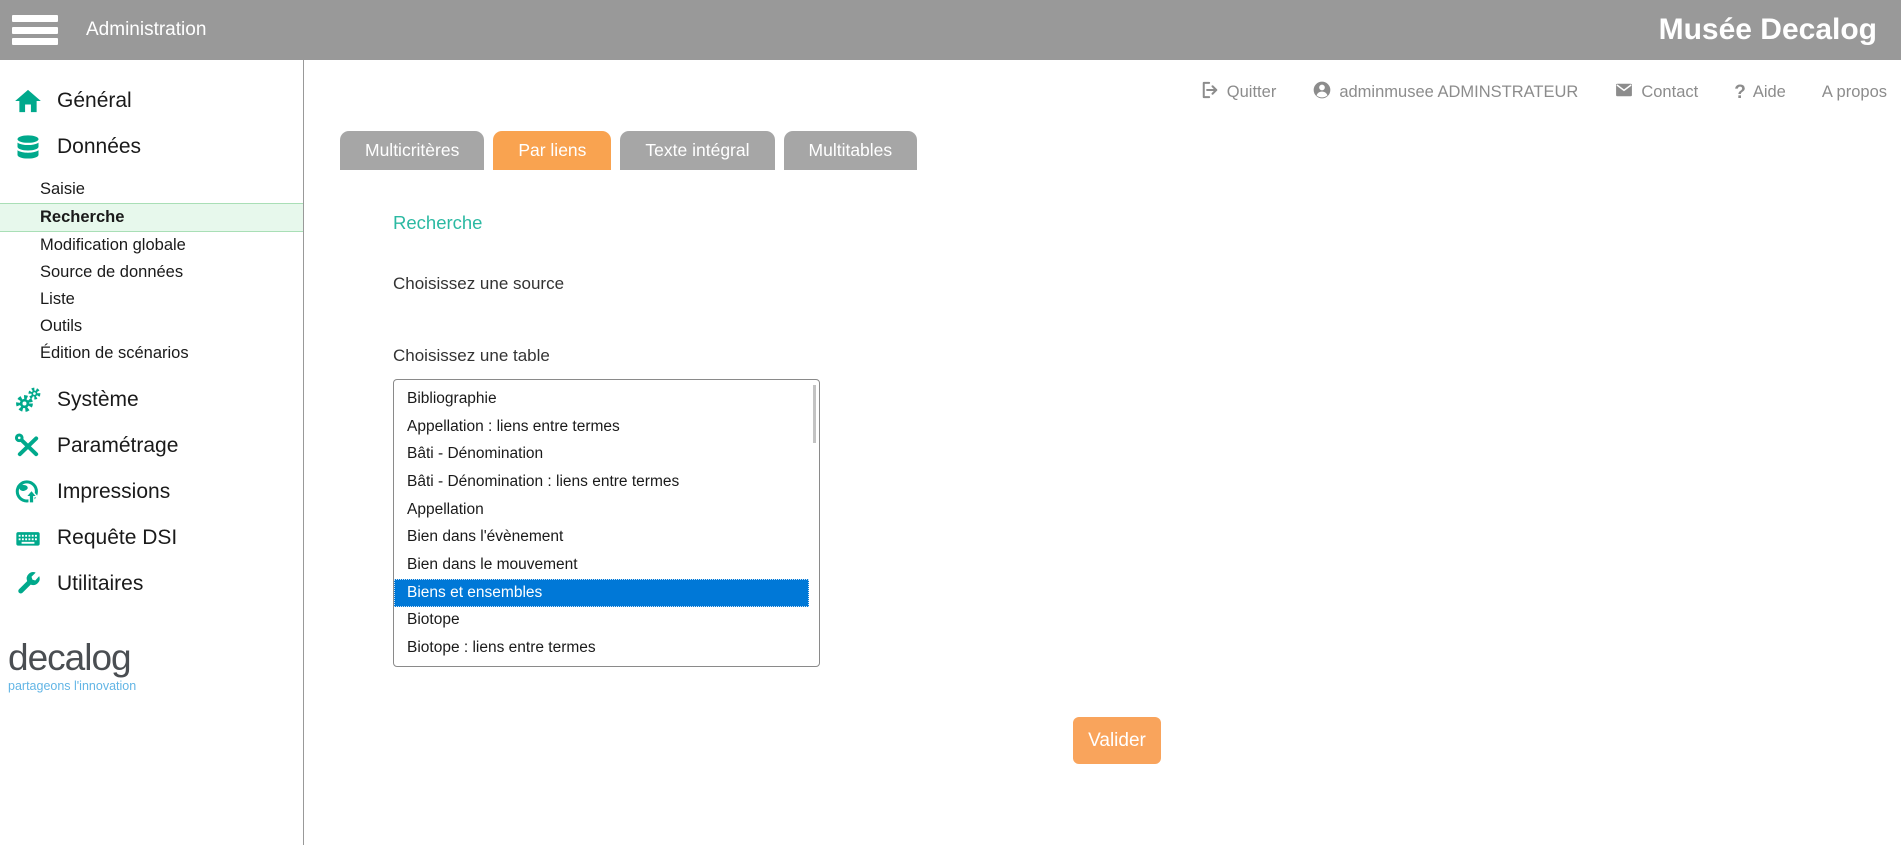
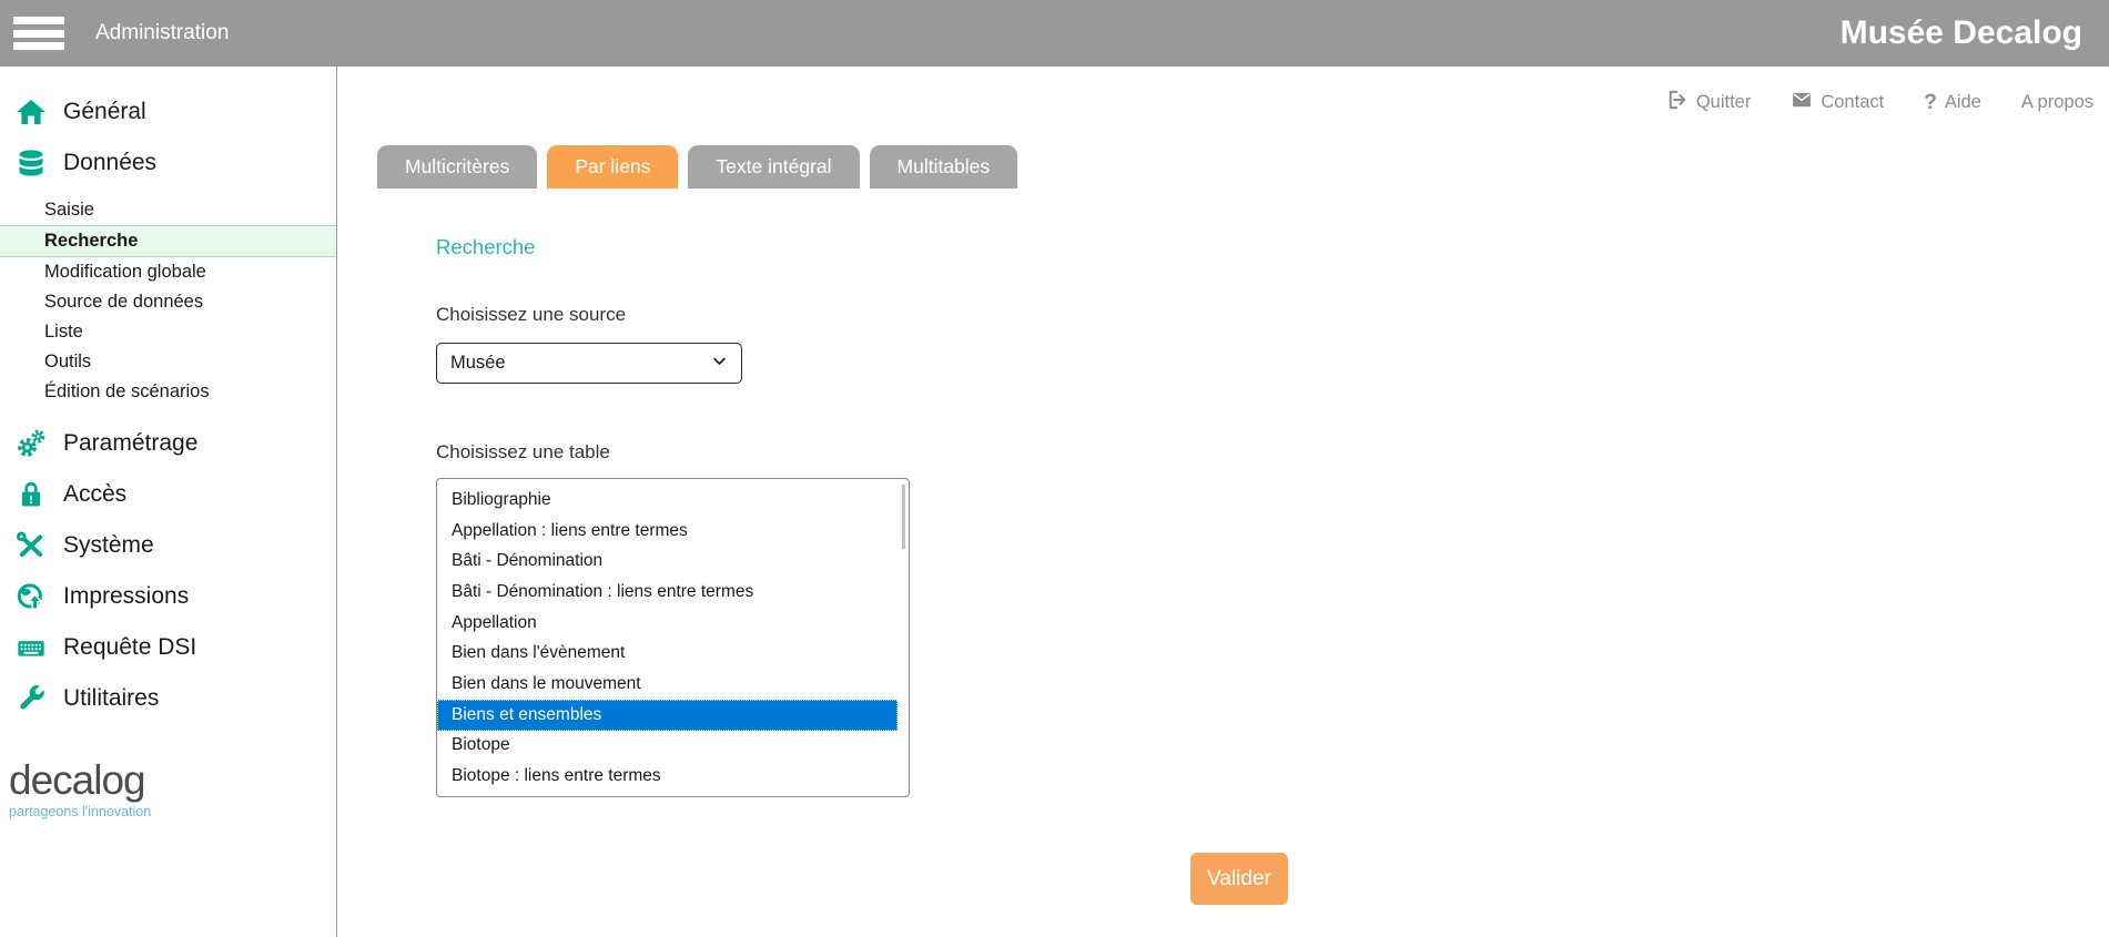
  Administration
  Musée Decalog
  Général
  Données
  Saisie
  Recherche
  Modification globale
  Source de données
  Liste
  Outils
  Édition de scénarios
- Système
+ Paramétrage
+ Accès
- Paramétrage
+ Système
  Impressions
  Requête DSI
  Utilitaires
  decalog
  partageons l'innovation
  Quitter
- adminmusee ADMINSTRATEUR
  Contact
  ?
  Aide
  A propos
  Multicritères
  Par liens
  Texte intégral
  Multitables
  Recherche
  Choisissez une source
+ Musée
  Choisissez une table
  Bibliographie
  Appellation : liens entre termes
  Bâti - Dénomination
  Bâti - Dénomination : liens entre termes
  Appellation
  Bien dans l'évènement
  Bien dans le mouvement
  Biens et ensembles
  Biotope
  Biotope : liens entre termes
  Valider
